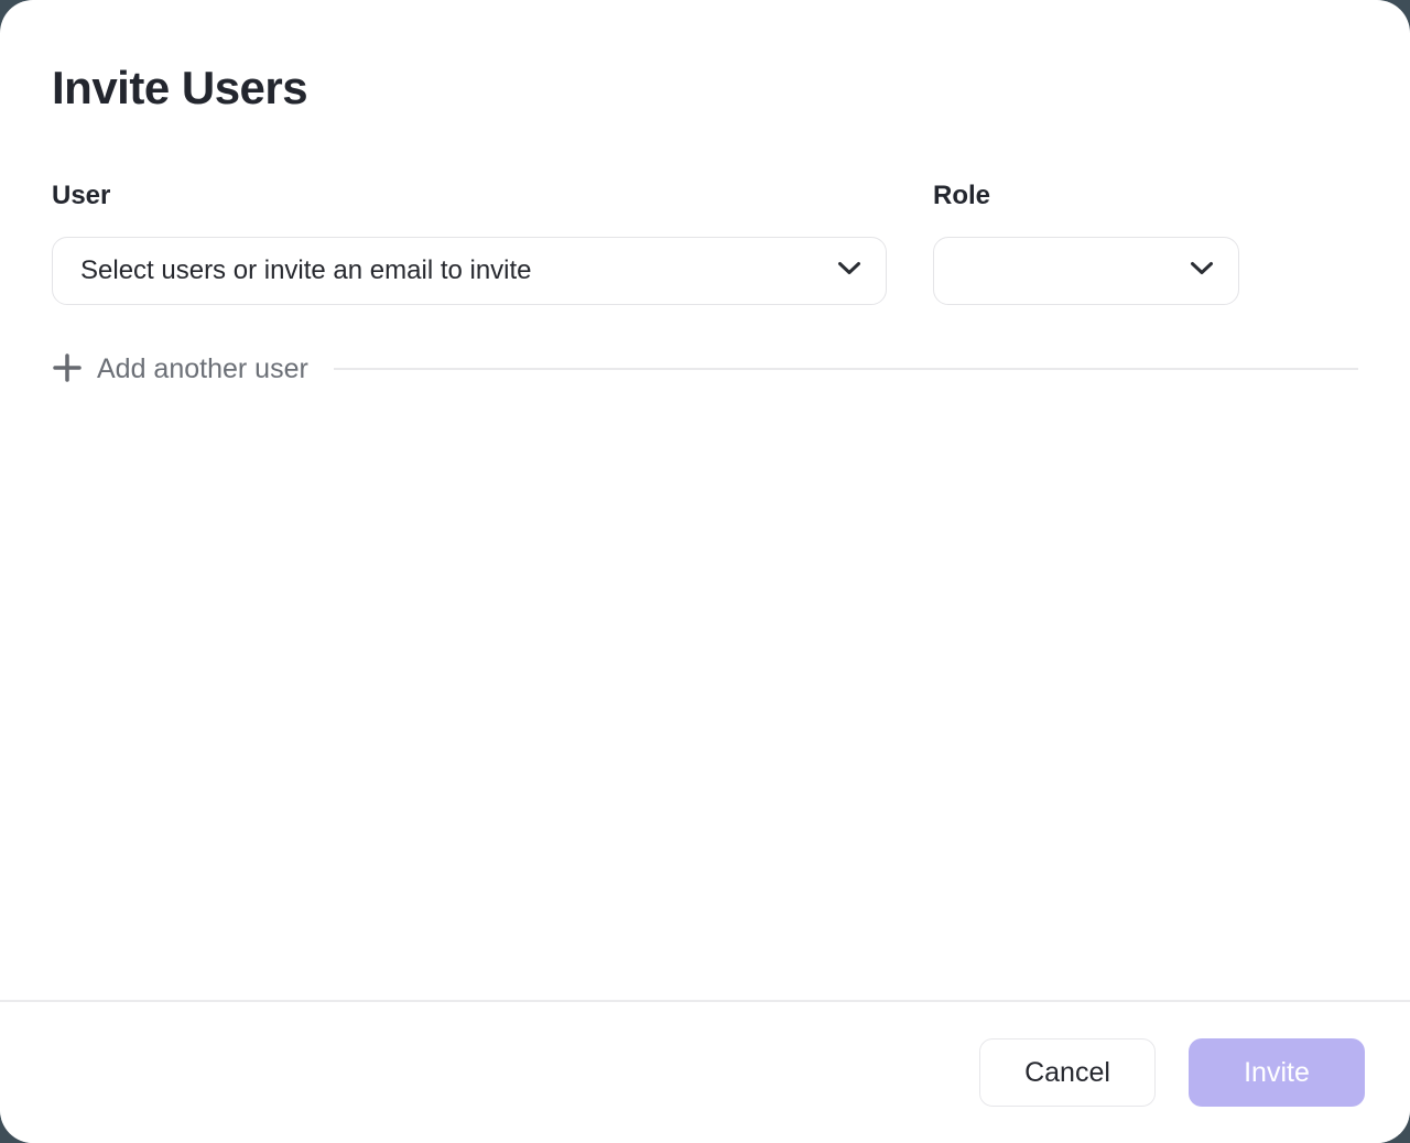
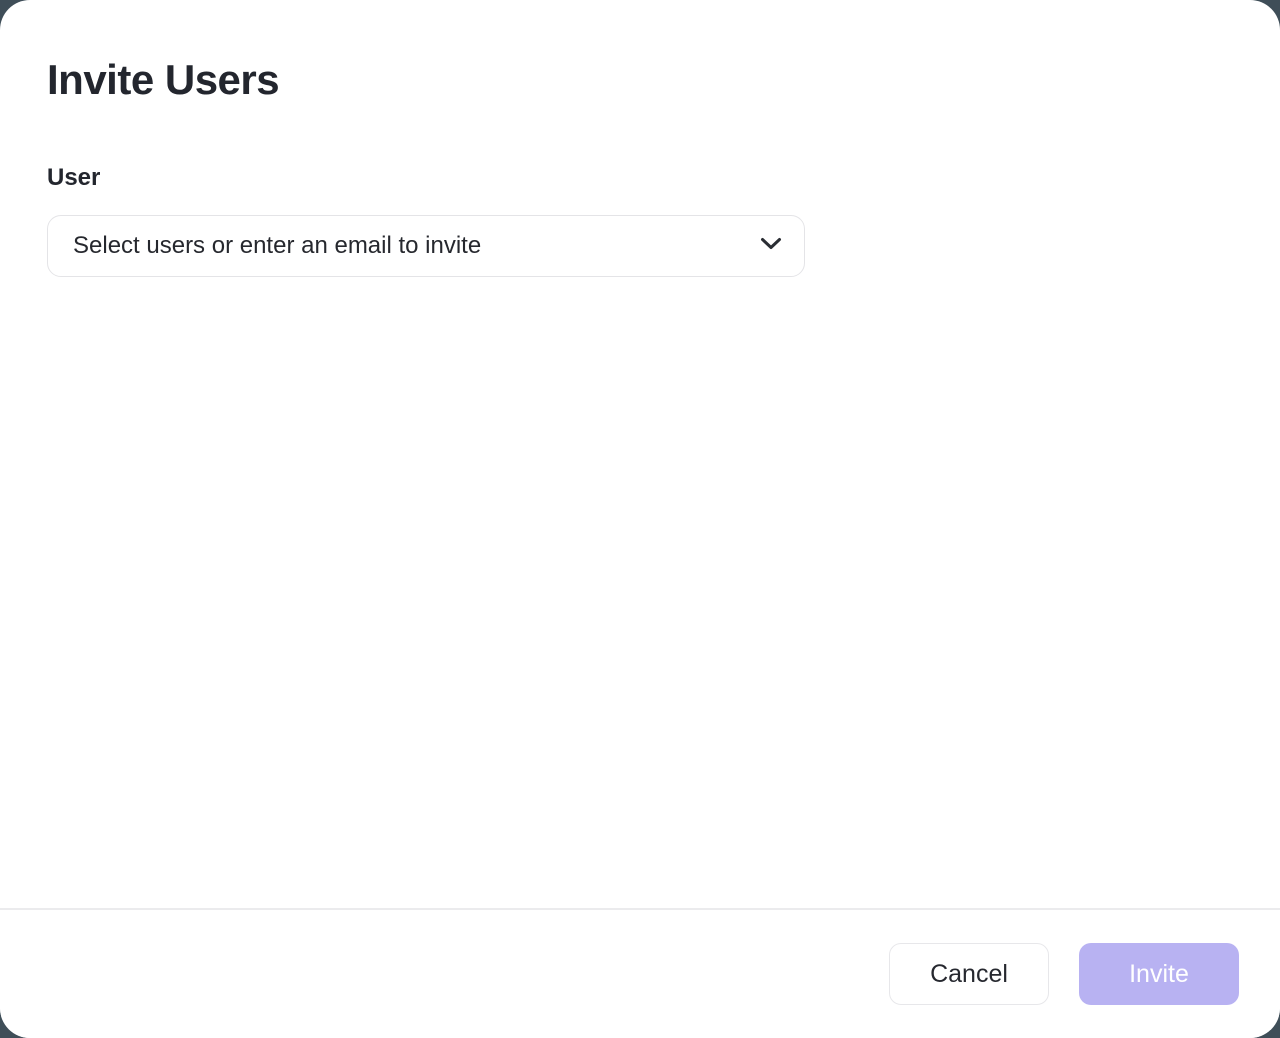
  Invite Users
  User
- Select users or invite an email to invite
+ Select users or enter an email to invite
- Role
- Add another user
  Cancel
  Invite
